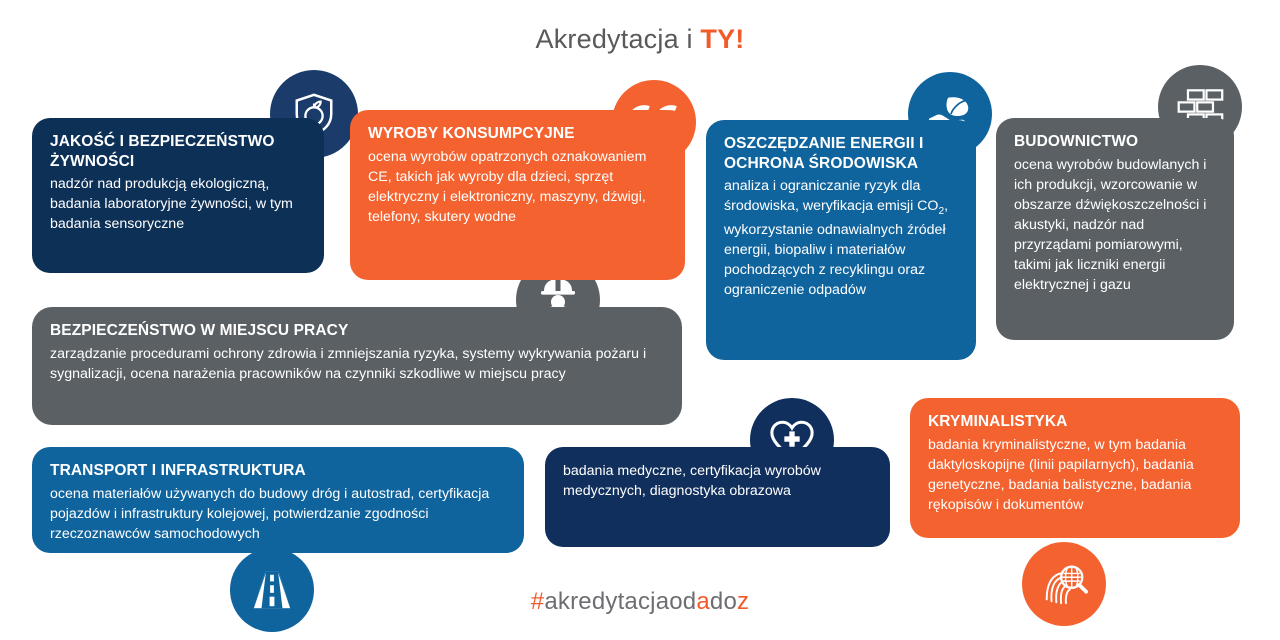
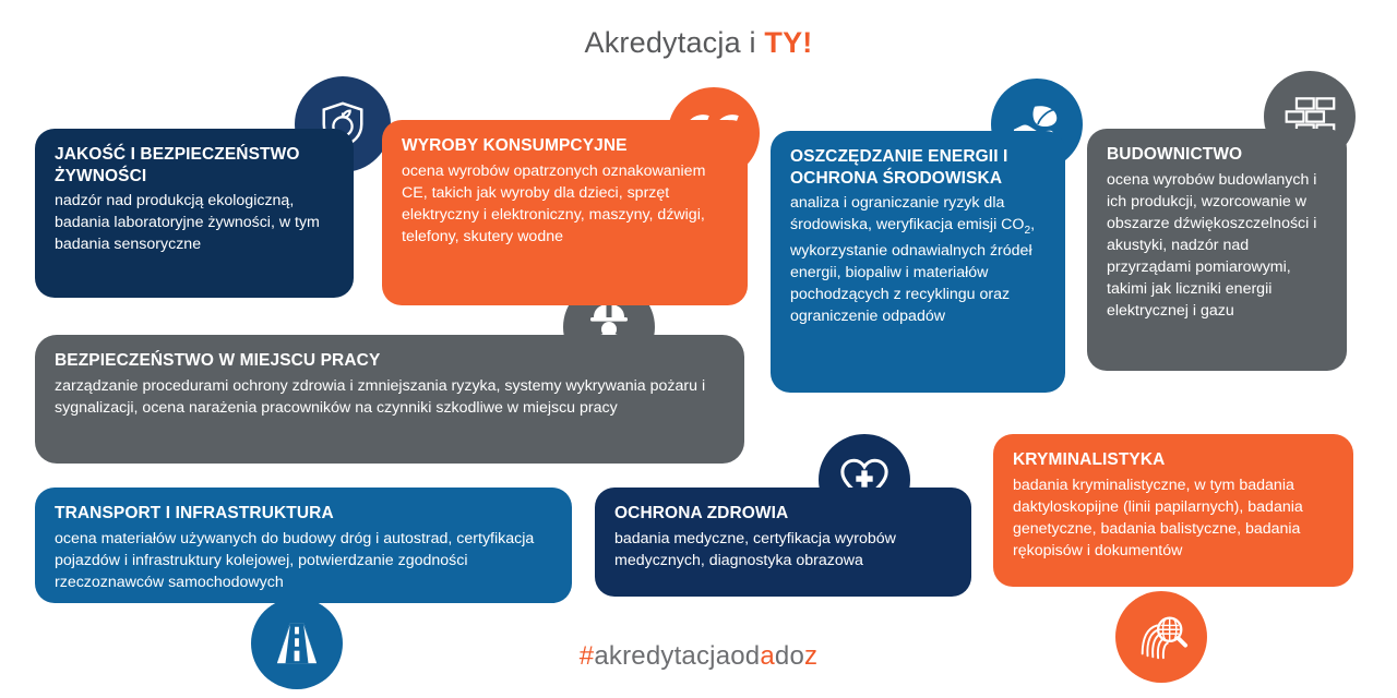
  Akredytacja i TY!
  JAKOŚĆ I BEZPIECZEŃSTWO ŻYWNOŚCI
  nadzór nad produkcją ekologiczną, badania laboratoryjne żywności, w tym badania sensoryczne
  WYROBY KONSUMPCYJNE
  ocena wyrobów opatrzonych oznakowaniem CE, takich jak wyroby dla dzieci, sprzęt elektryczny i elektroniczny, maszyny, dźwigi, telefony, skutery wodne
  OSZCZĘDZANIE ENERGII I OCHRONA ŚRODOWISKA
  analiza i ograniczanie ryzyk dla środowiska, weryfikacja emisji CO2, wykorzystanie odnawialnych źródeł energii, biopaliw i materiałów pochodzących z recyklingu oraz ograniczenie odpadów
  BUDOWNICTWO
  ocena wyrobów budowlanych i ich produkcji, wzorcowanie w obszarze dźwiękoszczelności i akustyki, nadzór nad przyrządami pomiarowymi, takimi jak liczniki energii elektrycznej i gazu
  BEZPIECZEŃSTWO W MIEJSCU PRACY
  zarządzanie procedurami ochrony zdrowia i zmniejszania ryzyka, systemy wykrywania pożaru i sygnalizacji, ocena narażenia pracowników na czynniki szkodliwe w miejscu pracy
  TRANSPORT I INFRASTRUKTURA
  ocena materiałów używanych do budowy dróg i autostrad, certyfikacja pojazdów i infrastruktury kolejowej, potwierdzanie zgodności rzeczoznawców samochodowych
+ OCHRONA ZDROWIA
  badania medyczne, certyfikacja wyrobów medycznych, diagnostyka obrazowa
  KRYMINALISTYKA
  badania kryminalistyczne, w tym badania daktyloskopijne (linii papilarnych), badania genetyczne, badania balistyczne, badania rękopisów i dokumentów
  #akredytacjaodadoz
